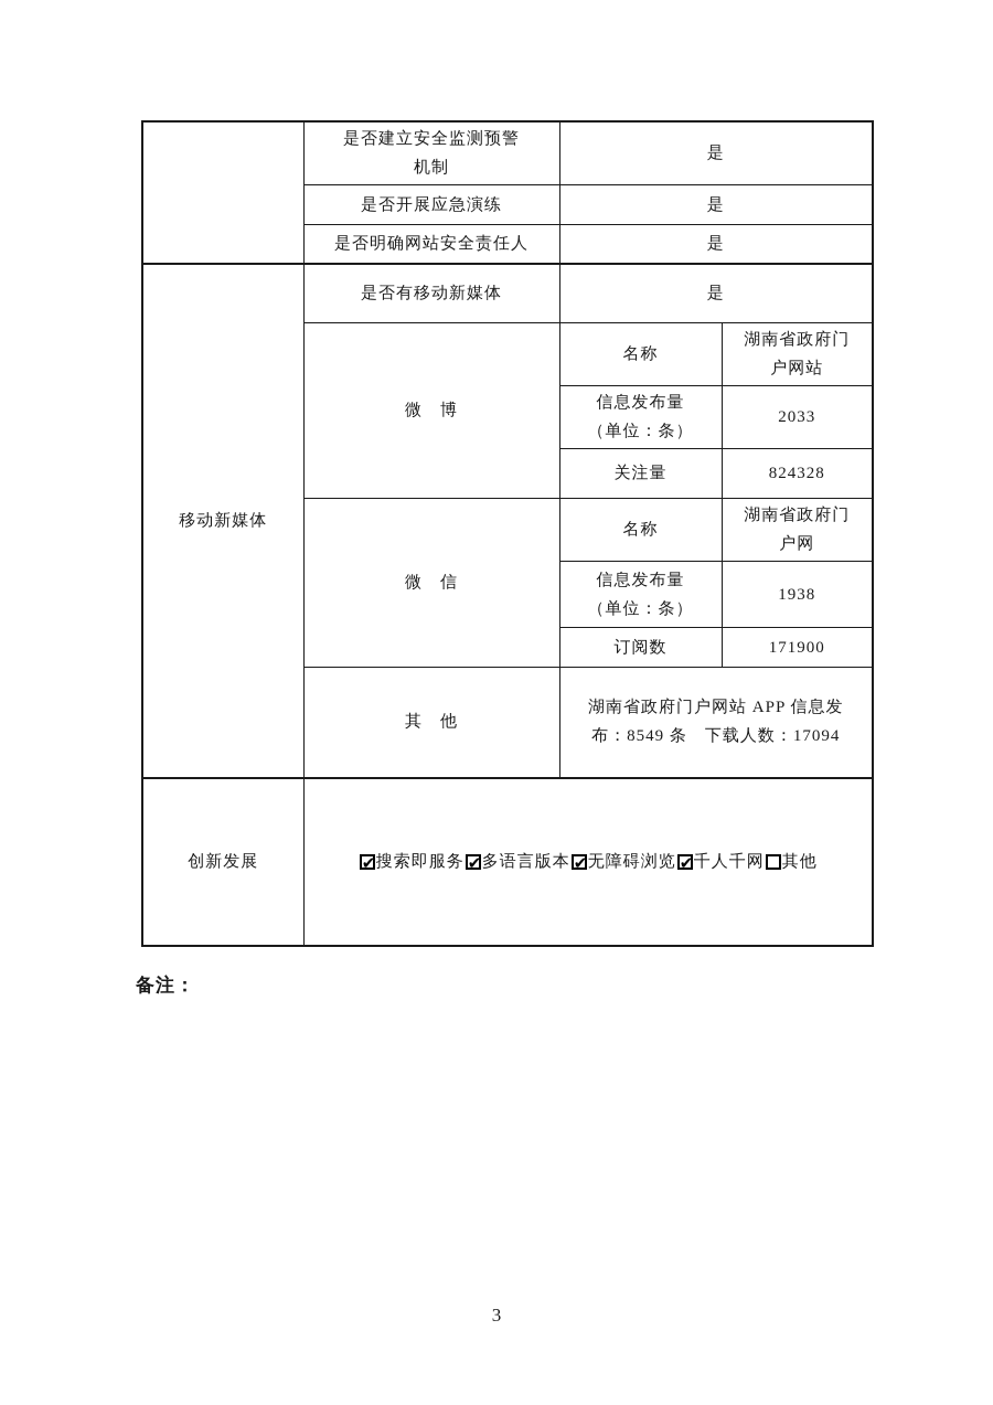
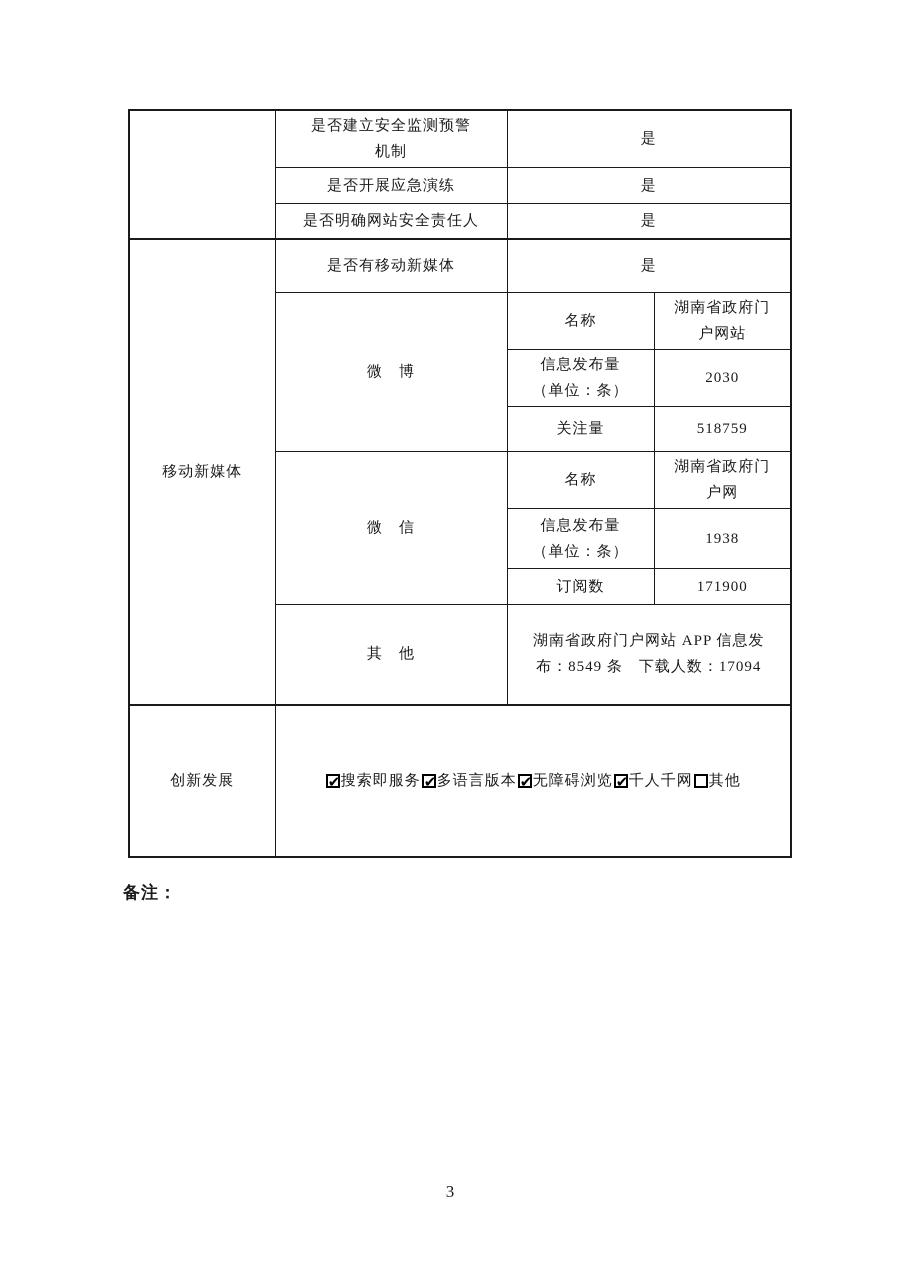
  	是否建立安全监测预警 机制	是
  是否开展应急演练	是
  是否明确网站安全责任人	是
  移动新媒体	是否有移动新媒体	是
  微 博	名称	湖南省政府门 户网站
- 信息发布量 （单位：条）	2033
+ 信息发布量 （单位：条）	2030
- 关注量	824328
+ 关注量	518759
  微 信	名称	湖南省政府门 户网
  信息发布量 （单位：条）	1938
  订阅数	171900
  其 他	湖南省政府门户网站 APP 信息发 布：8549 条 下载人数：17094
  创新发展	搜索即服务 多语言版本 无障碍浏览 千人千网 其他
  备注：
  3
